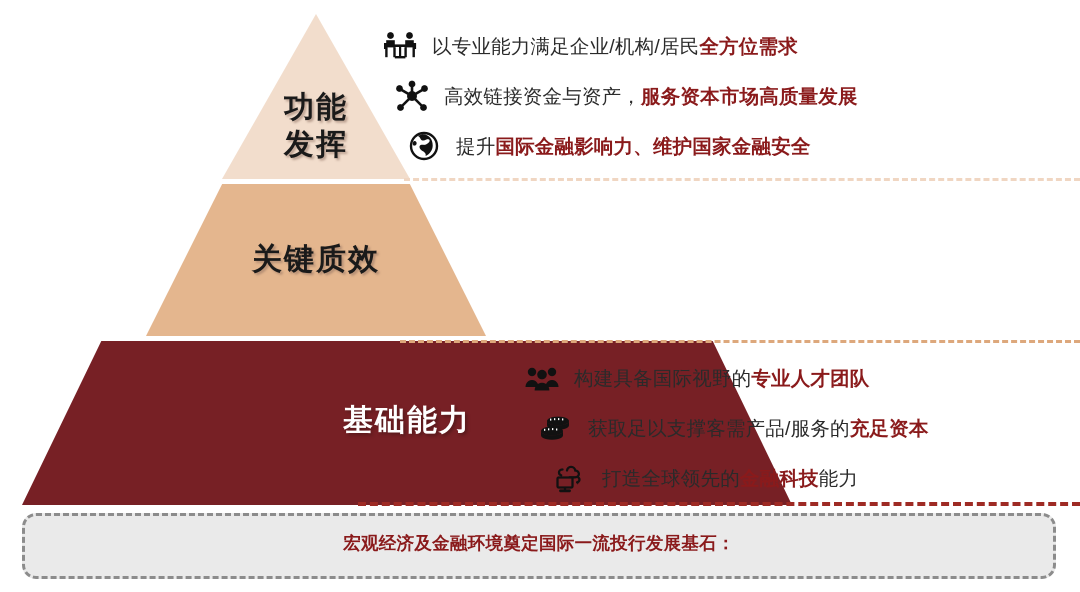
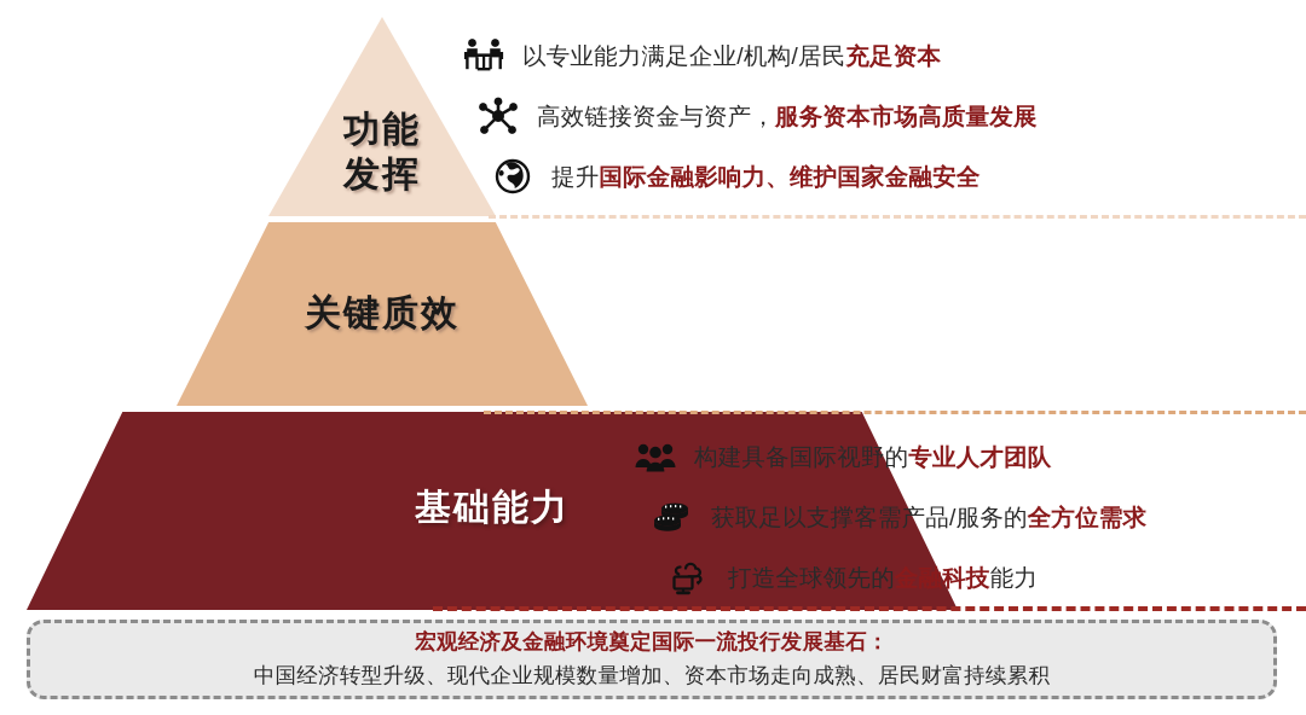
  功能
  发挥
  关键质效
  基础能力
- 以专业能力满足企业/机构/居民全方位需求
+ 以专业能力满足企业/机构/居民充足资本
  高效链接资金与资产，服务资本市场高质量发展
  提升国际金融影响力、维护国家金融安全
  构建具备国际视野的专业人才团队
- 获取足以支撑客需产品/服务的充足资本
+ 获取足以支撑客需产品/服务的全方位需求
  打造全球领先的金融科技能力
  宏观经济及金融环境奠定国际一流投行发展基石：
+ 中国经济转型升级、现代企业规模数量增加、资本市场走向成熟、居民财富持续累积
